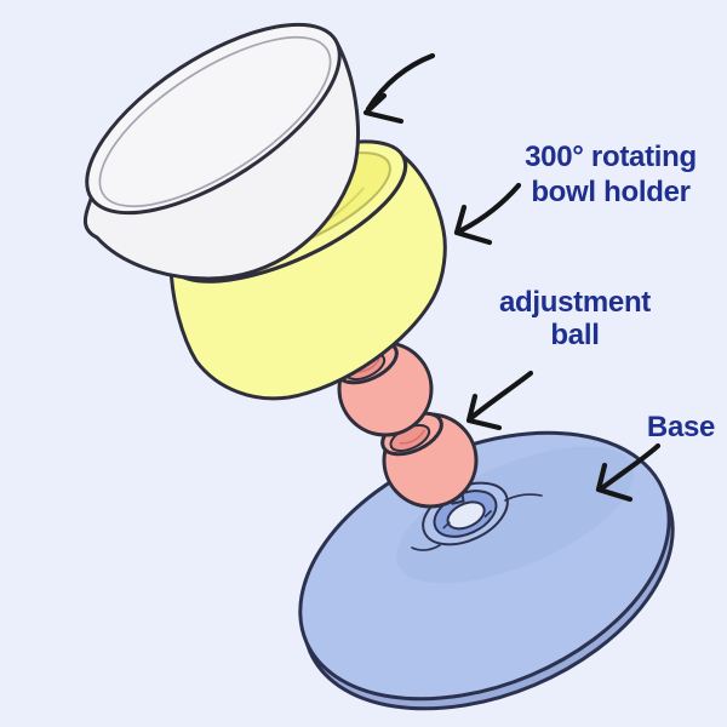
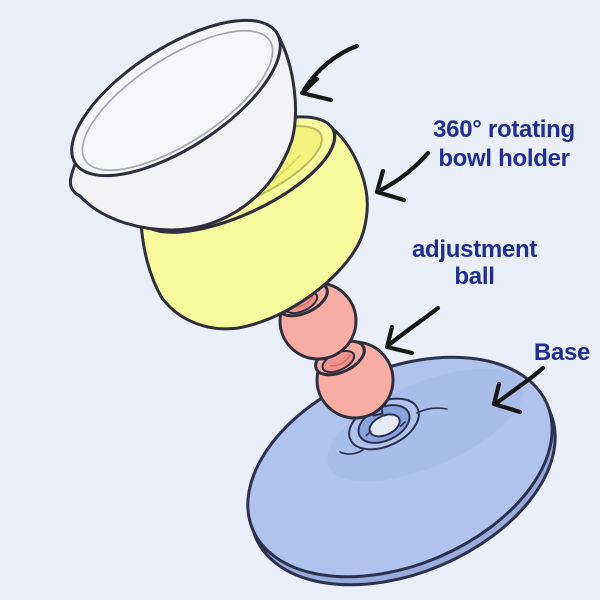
- 300° rotating
+ 360° rotating
  bowl holder
  adjustment
  ball
  Base
